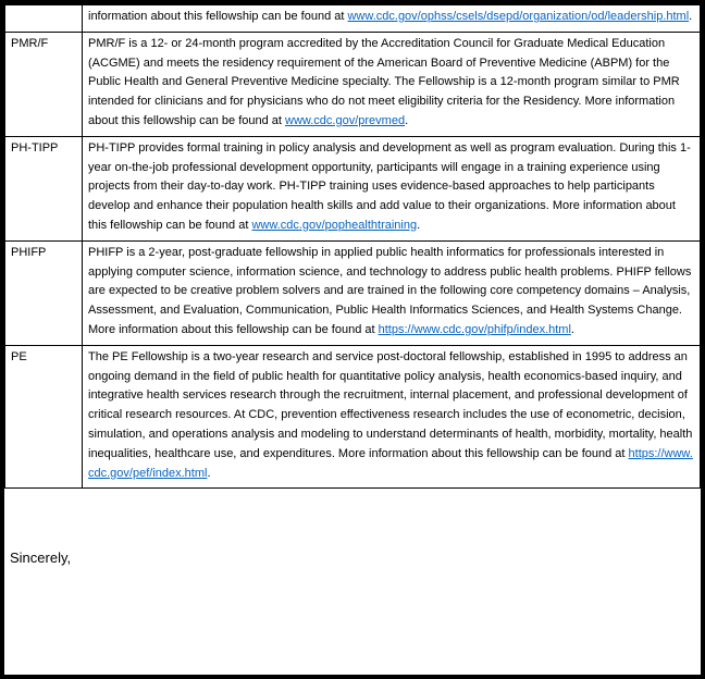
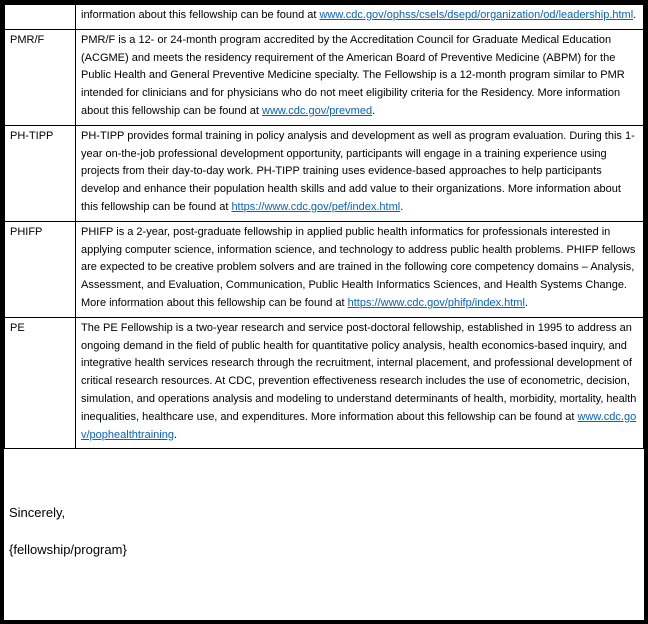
  	information about this fellowship can be found at www.cdc.gov/ophss/csels/dsepd/organization/od/leadership.html.
  PMR/F	PMR/F is a 12- or 24-month program accredited by the Accreditation Council for Graduate Medical Education (ACGME) and meets the residency requirement of the American Board of Preventive Medicine (ABPM) for the Public Health and General Preventive Medicine specialty. The Fellowship is a 12-month program similar to PMR intended for clinicians and for physicians who do not meet eligibility criteria for the Residency. More information about this fellowship can be found at www.cdc.gov/prevmed.
- PH-TIPP	PH-TIPP provides formal training in policy analysis and development as well as program evaluation. During this 1-year on-the-job professional development opportunity, participants will engage in a training experience using projects from their day-to-day work. PH-TIPP training uses evidence-based approaches to help participants develop and enhance their population health skills and add value to their organizations. More information about this fellowship can be found at www.cdc.gov/pophealthtraining.
+ PH-TIPP	PH-TIPP provides formal training in policy analysis and development as well as program evaluation. During this 1-year on-the-job professional development opportunity, participants will engage in a training experience using projects from their day-to-day work. PH-TIPP training uses evidence-based approaches to help participants develop and enhance their population health skills and add value to their organizations. More information about this fellowship can be found at https://www.cdc.gov/pef/index.html.
  PHIFP	PHIFP is a 2-year, post-graduate fellowship in applied public health informatics for professionals interested in applying computer science, information science, and technology to address public health problems. PHIFP fellows are expected to be creative problem solvers and are trained in the following core competency domains – Analysis, Assessment, and Evaluation, Communication, Public Health Informatics Sciences, and Health Systems Change. More information about this fellowship can be found at https://www.cdc.gov/phifp/index.html.
- PE	The PE Fellowship is a two-year research and service post-doctoral fellowship, established in 1995 to address an ongoing demand in the field of public health for quantitative policy analysis, health economics-based inquiry, and integrative health services research through the recruitment, internal placement, and professional development of critical research resources. At CDC, prevention effectiveness research includes the use of econometric, decision, simulation, and operations analysis and modeling to understand determinants of health, morbidity, mortality, health inequalities, healthcare use, and expenditures. More information about this fellowship can be found at https://www.cdc.gov/pef/index.html.
+ PE	The PE Fellowship is a two-year research and service post-doctoral fellowship, established in 1995 to address an ongoing demand in the field of public health for quantitative policy analysis, health economics-based inquiry, and integrative health services research through the recruitment, internal placement, and professional development of critical research resources. At CDC, prevention effectiveness research includes the use of econometric, decision, simulation, and operations analysis and modeling to understand determinants of health, morbidity, mortality, health inequalities, healthcare use, and expenditures. More information about this fellowship can be found at www.cdc.gov/pophealthtraining.
  Sincerely,
+ {fellowship/program}
